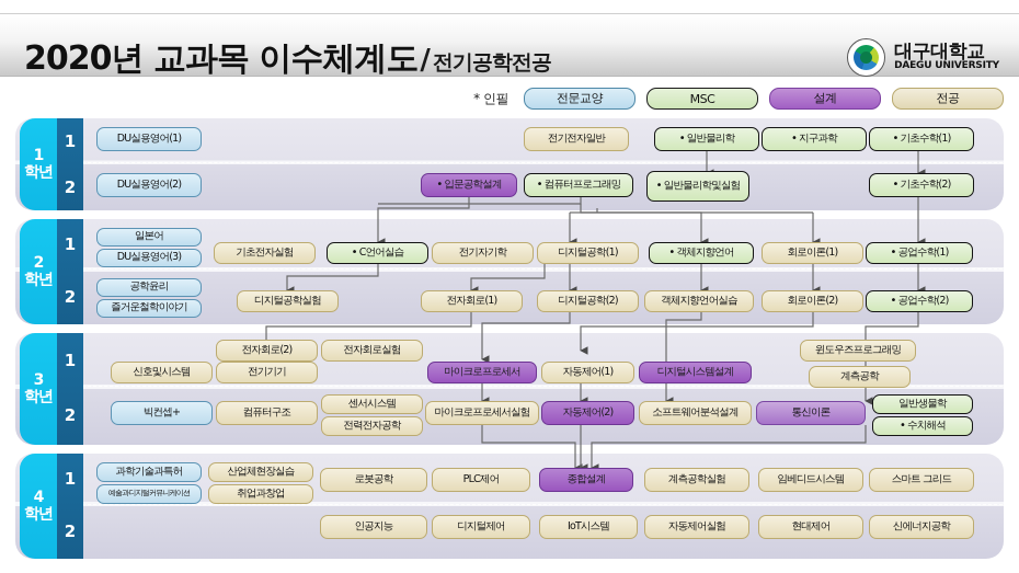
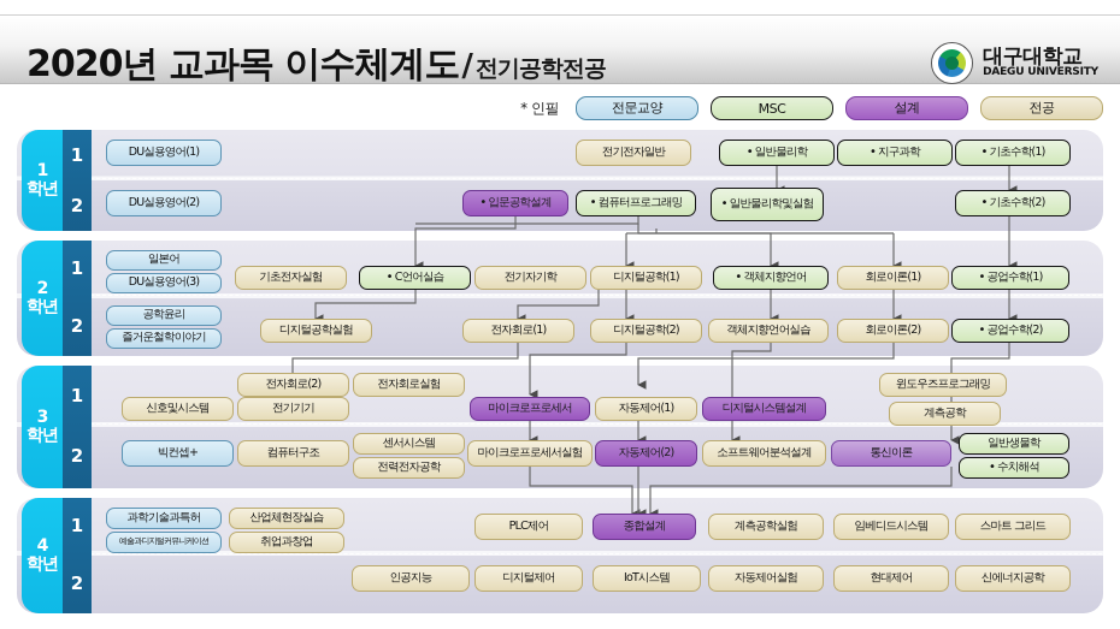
  2020년 교과목 이수체계도/전기공학전공
  대구대학교
  DAEGU UNIVERSITY
  * 인필
  전문교양
  MSC
  설계
  전공
  1
  학년
  1
  2
  2
  학년
  1
  2
  3
  학년
  1
  2
  4
  학년
  1
  2
  DU실용영어(1)
  전기전자일반
  •
  일반물리학
  •
  지구과학
  •
  기초수학(1)
  DU실용영어(2)
  •
  입문공학설계
  •
  컴퓨터프로그래밍
  •
  일반물리학및실험
  •
  기초수학(2)
  일본어
  DU실용영어(3)
  기초전자실험
  •
  C언어실습
  전기자기학
  디지털공학(1)
  •
  객체지향언어
  회로이론(1)
  •
  공업수학(1)
  공학윤리
  즐거운철학이야기
  디지털공학실험
  전자회로(1)
  디지털공학(2)
  객체지향언어실습
  회로이론(2)
  •
  공업수학(2)
  신호및시스템
  전자회로(2)
  전기기기
  전자회로실험
  마이크로프로세서
  자동제어(1)
  디지털시스템설계
  윈도우즈프로그래밍
  계측공학
  빅컨셉+
  컴퓨터구조
  센서시스템
  전력전자공학
  마이크로프로세서실험
  자동제어(2)
  소프트웨어분석설계
  통신이론
  일반생물학
  •
  수치해석
  과학기술과특허
  예술과디지털커뮤니케이션
  산업체현장실습
  취업과창업
- 로봇공학
  PLC제어
  종합설계
  계측공학실험
  임베디드시스템
  스마트 그리드
  인공지능
  디지털제어
  IoT시스템
  자동제어실험
  현대제어
  신에너지공학
